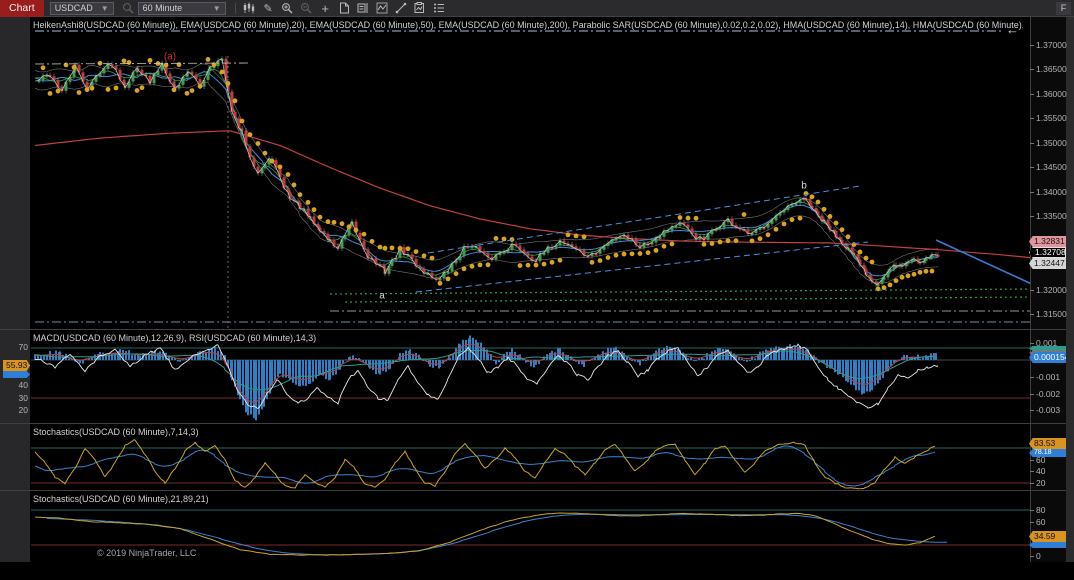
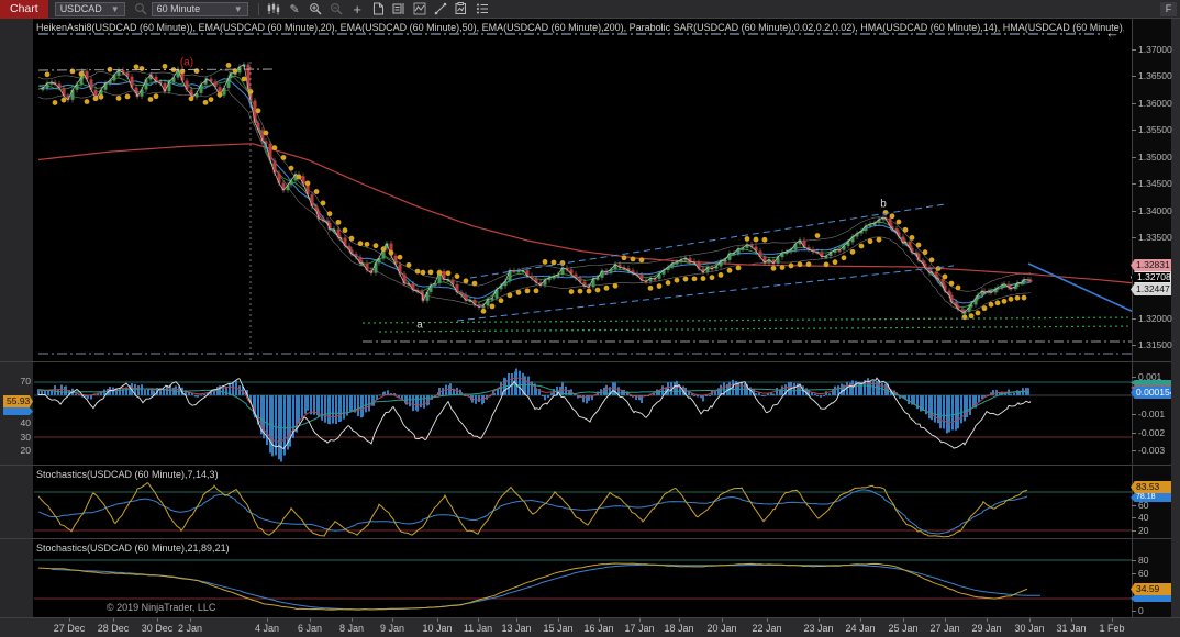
  Chart
  USDCAD
  ▼
  60 Minute
  ▼
  ✎
  +
  F
  HeikenAshi8(USDCAD (60 Minute)), EMA(USDCAD (60 Minute),20), EMA(USDCAD (60 Minute),50), EMA(USDCAD (60 Minute),200), Parabolic SAR(USDCAD (60 Minute),0.02,0.2,0.02), HMA(USDCAD (60 Minute),14), HMA(USDCAD (60 Minute)
- MACD(USDCAD (60 Minute),12,26,9), RSI(USDCAD (60 Minute),14,3)
  Stochastics(USDCAD (60 Minute),7,14,3)
  Stochastics(USDCAD (60 Minute),21,89,21)
  ←
  © 2019 NinjaTrader, LLC
+ 27 Dec
+ 28 Dec
+ 30 Dec
+ 2 Jan
+ 4 Jan
+ 6 Jan
+ 8 Jan
+ 9 Jan
+ 10 Jan
+ 11 Jan
+ 13 Jan
+ 15 Jan
+ 16 Jan
+ 17 Jan
+ 18 Jan
+ 20 Jan
+ 22 Jan
+ 23 Jan
+ 24 Jan
+ 25 Jan
+ 27 Jan
+ 29 Jan
+ 30 Jan
+ 31 Jan
+ 1 Feb
  1.37000
  1.36500
  1.36000
  1.35500
  1.35000
  1.34500
  1.34000
  1.33500
  1.32000
  1.31500
  0.001
  -0.001
  -0.002
  -0.003
  70
  40
  30
  20
  60
  40
  20
  80
  60
  0
  1.32831
  1.32708
  1.32447
  0.00015
  55.93
  83.53
  34.59
  (a)
  a
  b
